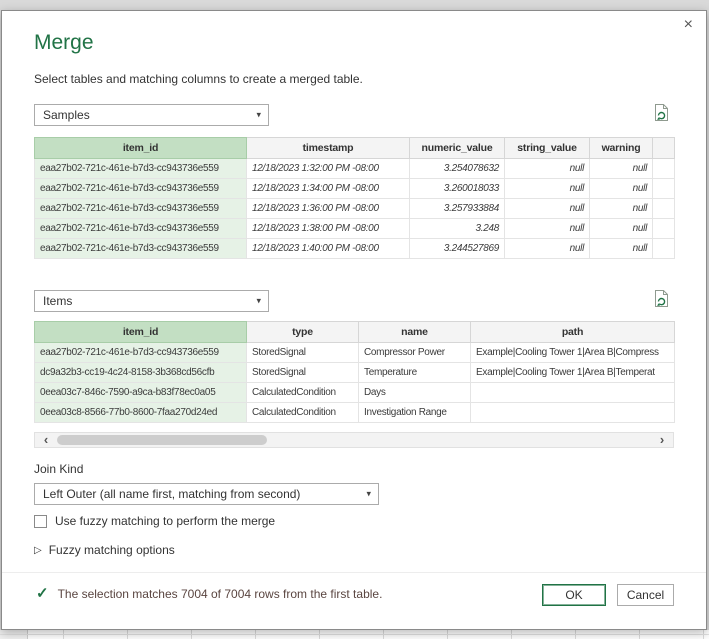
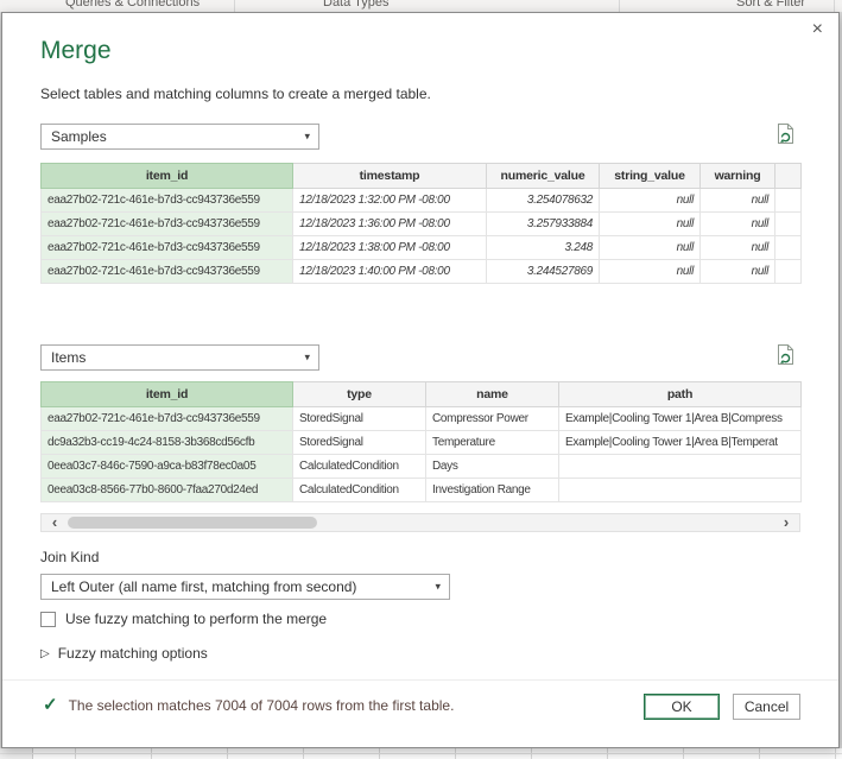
+ Queries & Connections
+ Data Types
+ Sort & Filter
  ×
  Merge
  Select tables and matching columns to create a merged table.
  Samples
  ▾
  item_id	timestamp	numeric_value	string_value	warning
  eaa27b02-721c-461e-b7d3-cc943736e559	12/18/2023 1:32:00 PM -08:00	3.254078632	null	null
- eaa27b02-721c-461e-b7d3-cc943736e559	12/18/2023 1:34:00 PM -08:00	3.260018033	null	null
  eaa27b02-721c-461e-b7d3-cc943736e559	12/18/2023 1:36:00 PM -08:00	3.257933884	null	null
  eaa27b02-721c-461e-b7d3-cc943736e559	12/18/2023 1:38:00 PM -08:00	3.248	null	null
  eaa27b02-721c-461e-b7d3-cc943736e559	12/18/2023 1:40:00 PM -08:00	3.244527869	null	null
  Items
  ▾
  item_id	type	name	path
  eaa27b02-721c-461e-b7d3-cc943736e559	StoredSignal	Compressor Power	Example|Cooling Tower 1|Area B|Compress
  dc9a32b3-cc19-4c24-8158-3b368cd56cfb	StoredSignal	Temperature	Example|Cooling Tower 1|Area B|Temperat
  0eea03c7-846c-7590-a9ca-b83f78ec0a05	CalculatedCondition	Days
  0eea03c8-8566-77b0-8600-7faa270d24ed	CalculatedCondition	Investigation Range
  ‹
  ›
  Join Kind
  Left Outer (all name first, matching from second)
  ▾
  Use fuzzy matching to perform the merge
  ▷
  Fuzzy matching options
  ✓
  The selection matches 7004 of 7004 rows from the first table.
  OK
  Cancel
